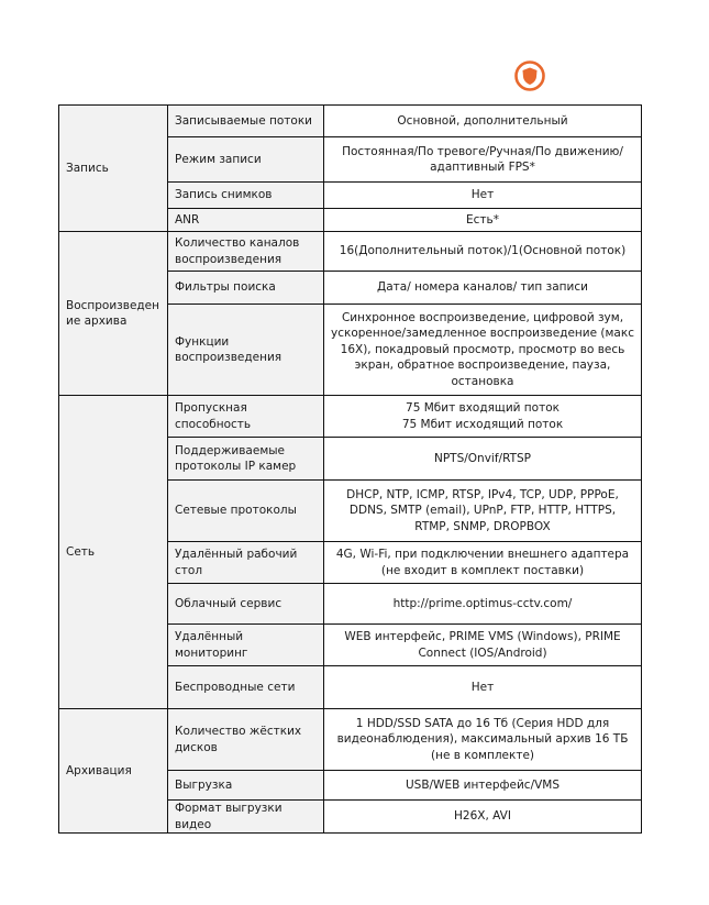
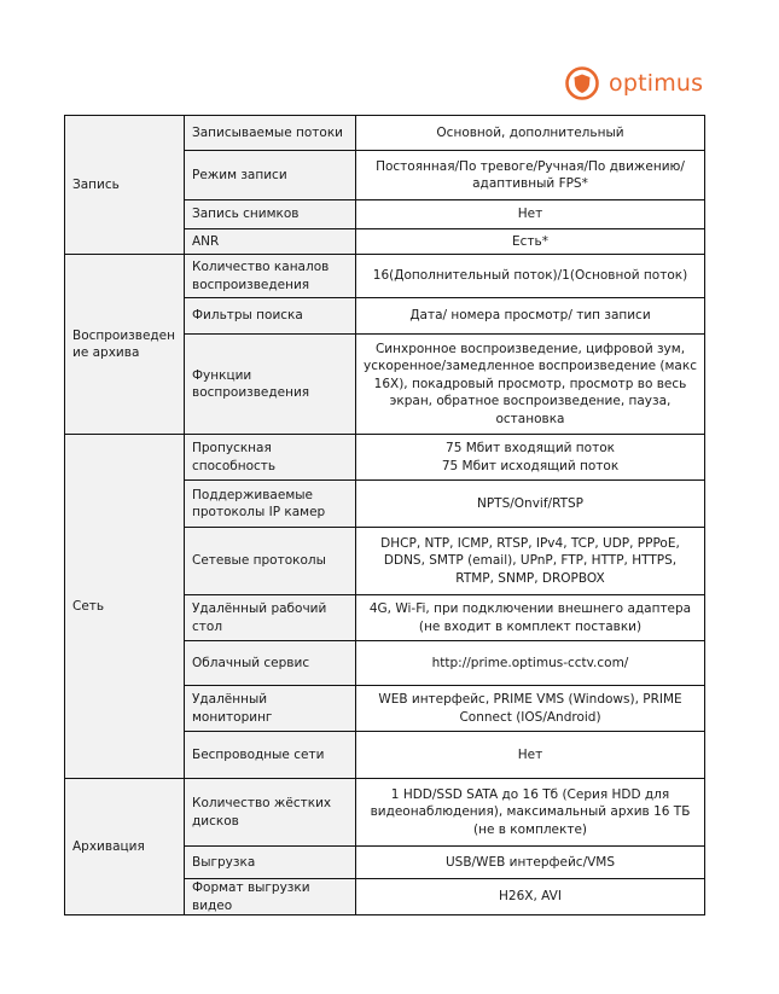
+ optimus
  Запись	Записываемые потоки	Основной, дополнительный
  Режим записи	Постоянная/По тревоге/Ручная/По движению/адаптивный FPS*
  Запись снимков	Нет
  ANR	Есть*
  Воспроизведение архива	Количество каналов воспроизведения	16(Дополнительный поток)/1(Основной поток)
- Фильтры поиска	Дата/ номера каналов/ тип записи
+ Фильтры поиска	Дата/ номера просмотр/ тип записи
  Функции воспроизведения	Синхронное воспроизведение, цифровой зум, ускоренное/замедленное воспроизведение (макс 16X), покадровый просмотр, просмотр во весь экран, обратное воспроизведение, пауза, остановка
  Сеть	Пропускная способность	75 Мбит входящий поток 75 Мбит исходящий поток
  Поддерживаемые протоколы IP камер	NPTS/Onvif/RTSP
  Сетевые протоколы	DHCP, NTP, ICMP, RTSP, IPv4, TCP, UDP, PPPoE, DDNS, SMTP (email), UPnP, FTP, HTTP, HTTPS, RTMP, SNMP, DROPBOX
  Удалённый рабочий стол	4G, Wi-Fi, при подключении внешнего адаптера (не входит в комплект поставки)
  Облачный сервис	http://prime.optimus-cctv.com/
  Удалённый мониторинг	WEB интерфейс, PRIME VMS (Windows), PRIME Connect (IOS/Android)
  Беспроводные сети	Нет
  Архивация	Количество жёстких дисков	1 HDD/SSD SATA до 16 Тб (Серия HDD для видеонаблюдения), максимальный архив 16 ТБ (не в комплекте)
  Выгрузка	USB/WEB интерфейс/VMS
  Формат выгрузки видео	H26X, AVI
